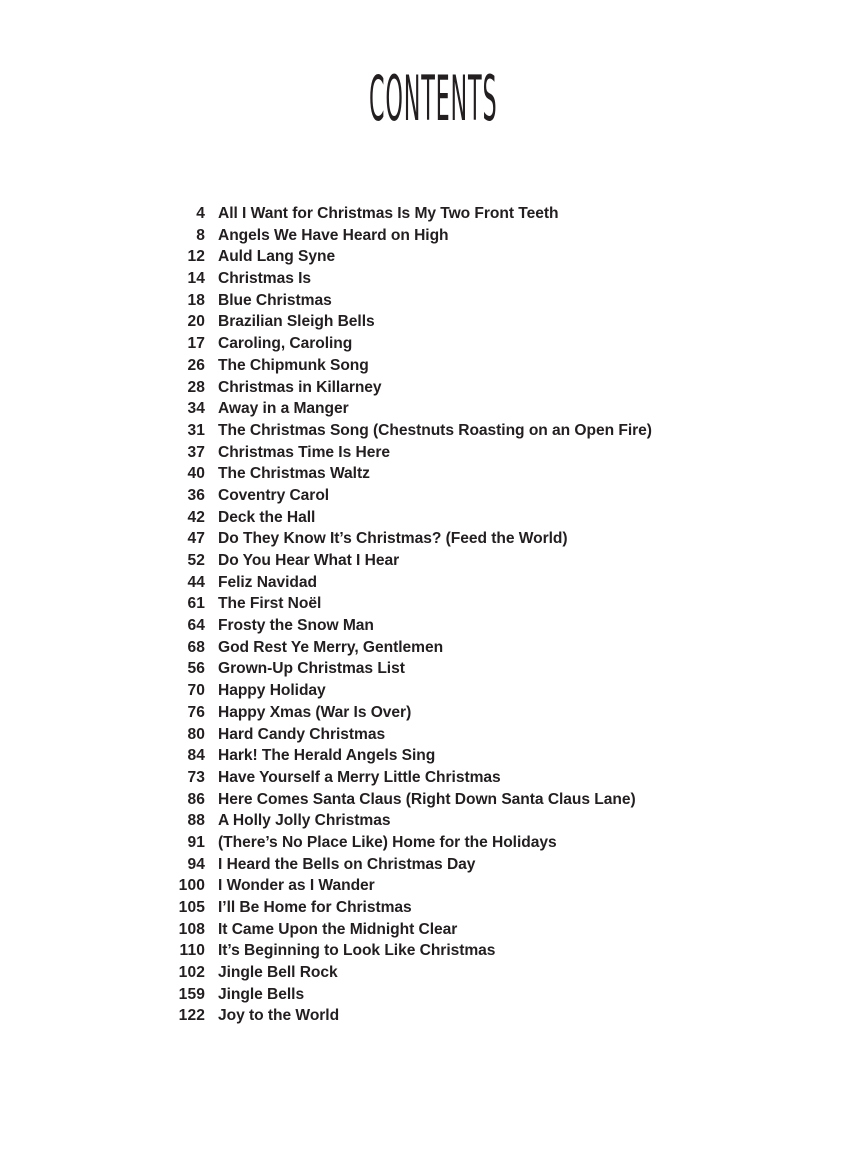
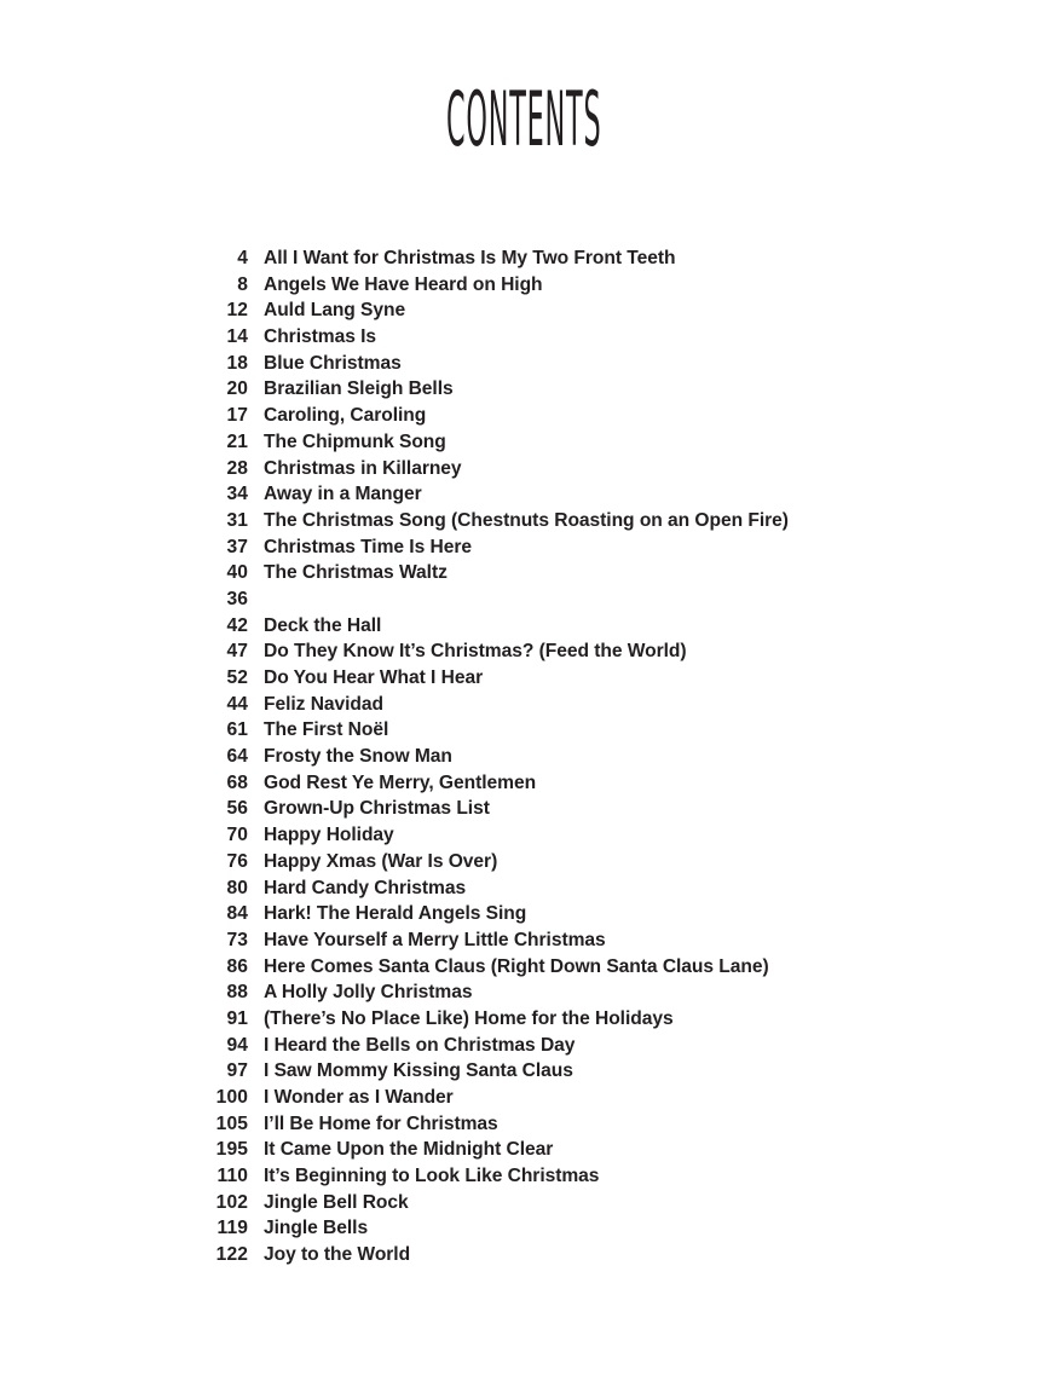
  CONTENTS
  4
  All I Want for Christmas Is My Two Front Teeth
  8
  Angels We Have Heard on High
  12
  Auld Lang Syne
  14
  Christmas Is
  18
  Blue Christmas
  20
  Brazilian Sleigh Bells
  17
  Caroling, Caroling
- 26
+ 21
  The Chipmunk Song
  28
  Christmas in Killarney
  34
  Away in a Manger
  31
  The Christmas Song (Chestnuts Roasting on an Open Fire)
  37
  Christmas Time Is Here
  40
  The Christmas Waltz
  36
- Coventry Carol
  42
  Deck the Hall
  47
  Do They Know It’s Christmas? (Feed the World)
  52
  Do You Hear What I Hear
  44
  Feliz Navidad
  61
  The First Noël
  64
  Frosty the Snow Man
  68
  God Rest Ye Merry, Gentlemen
  56
  Grown-Up Christmas List
  70
  Happy Holiday
  76
  Happy Xmas (War Is Over)
  80
  Hard Candy Christmas
  84
  Hark! The Herald Angels Sing
  73
  Have Yourself a Merry Little Christmas
  86
  Here Comes Santa Claus (Right Down Santa Claus Lane)
  88
  A Holly Jolly Christmas
  91
  (There’s No Place Like) Home for the Holidays
  94
  I Heard the Bells on Christmas Day
+ 97
+ I Saw Mommy Kissing Santa Claus
  100
  I Wonder as I Wander
  105
  I’ll Be Home for Christmas
- 108
+ 195
  It Came Upon the Midnight Clear
  110
  It’s Beginning to Look Like Christmas
  102
  Jingle Bell Rock
- 159
+ 119
  Jingle Bells
  122
  Joy to the World
